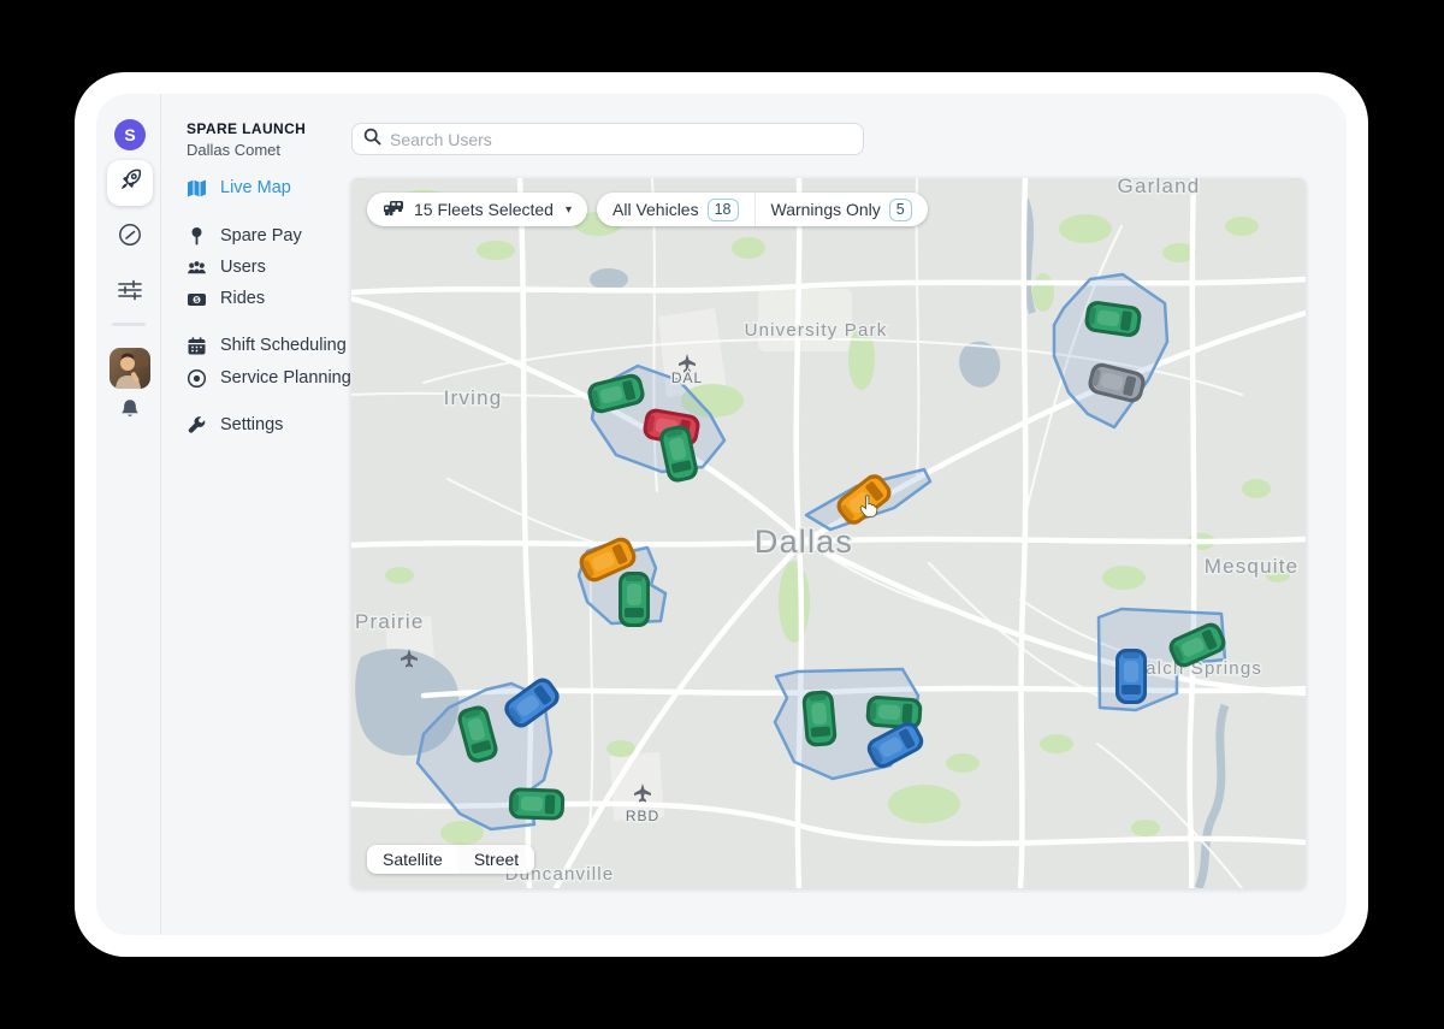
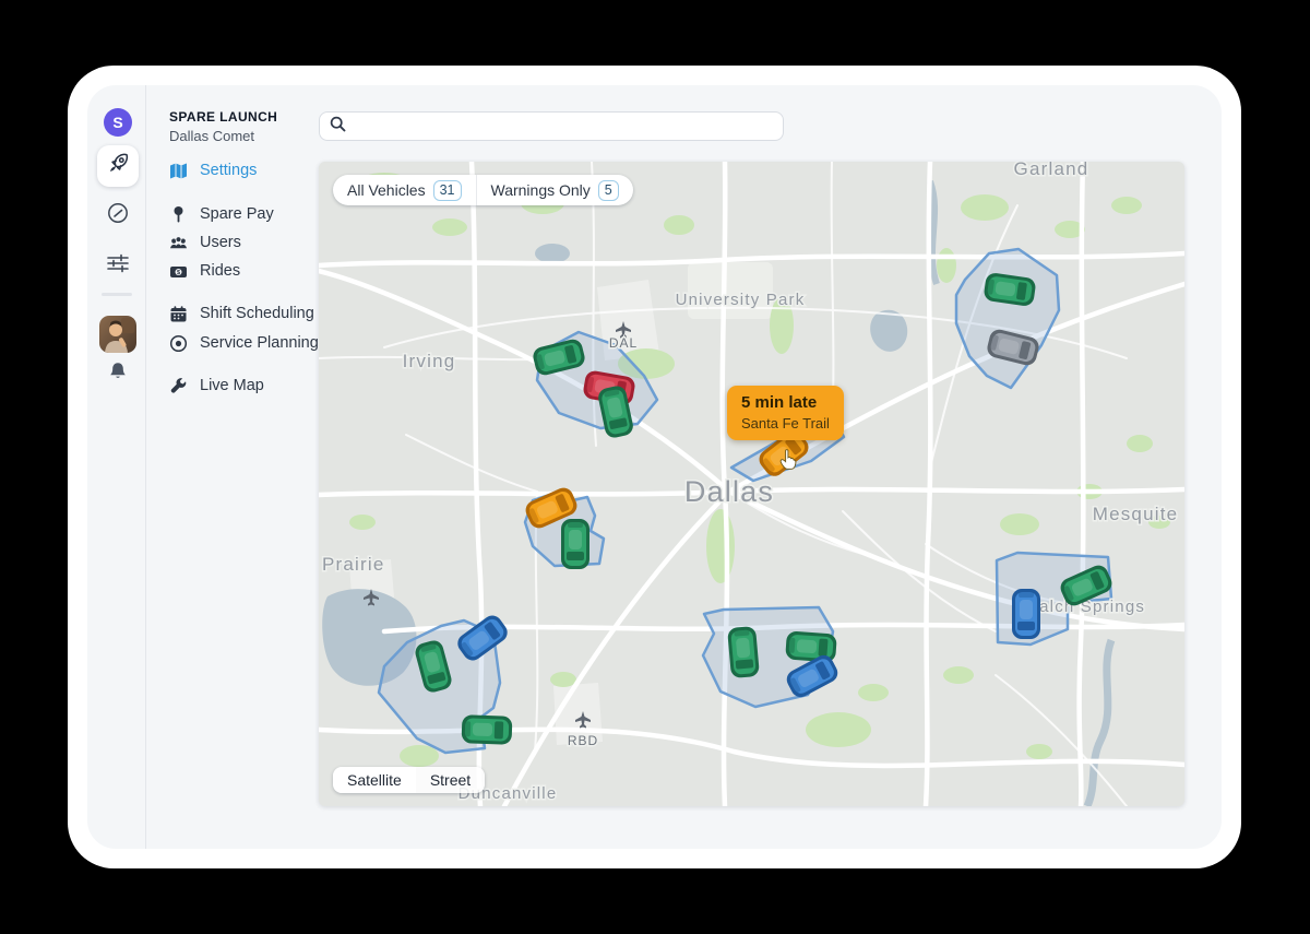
  S
  SPARE LAUNCH
  Dallas Comet
- Live Map
+ Settings
  Spare Pay
  Users
  Rides
  Shift Scheduling
  Service Planning
- Settings
+ Live Map
- Search Users
  DAL
  RBD
  Garland
  University Park
  Irving
  Dallas
  Mesquite
  Prairie
  alch Springs
  Duncanville
- 15 Fleets Selected
- ▾
  All Vehicles
- 18
+ 31
  Warnings Only
  5
+ 5 min late
+ Santa Fe Trail
  Satellite
  Street
